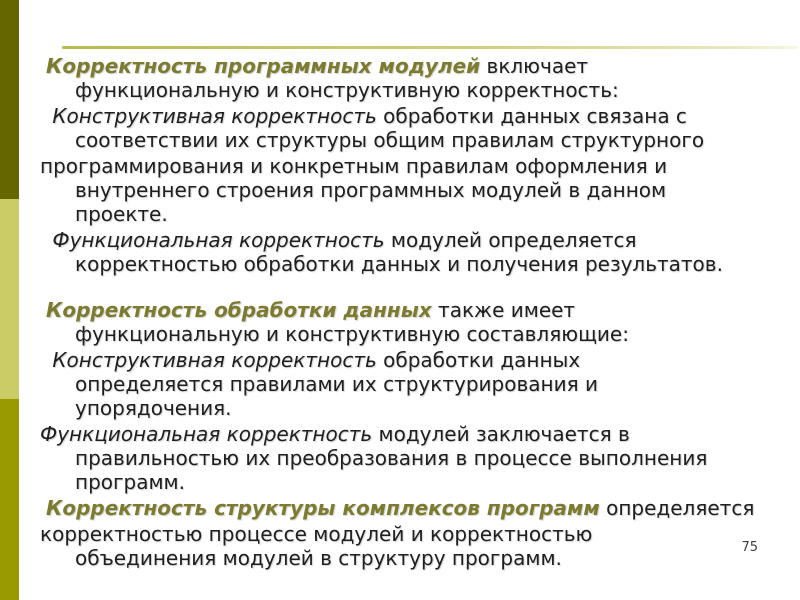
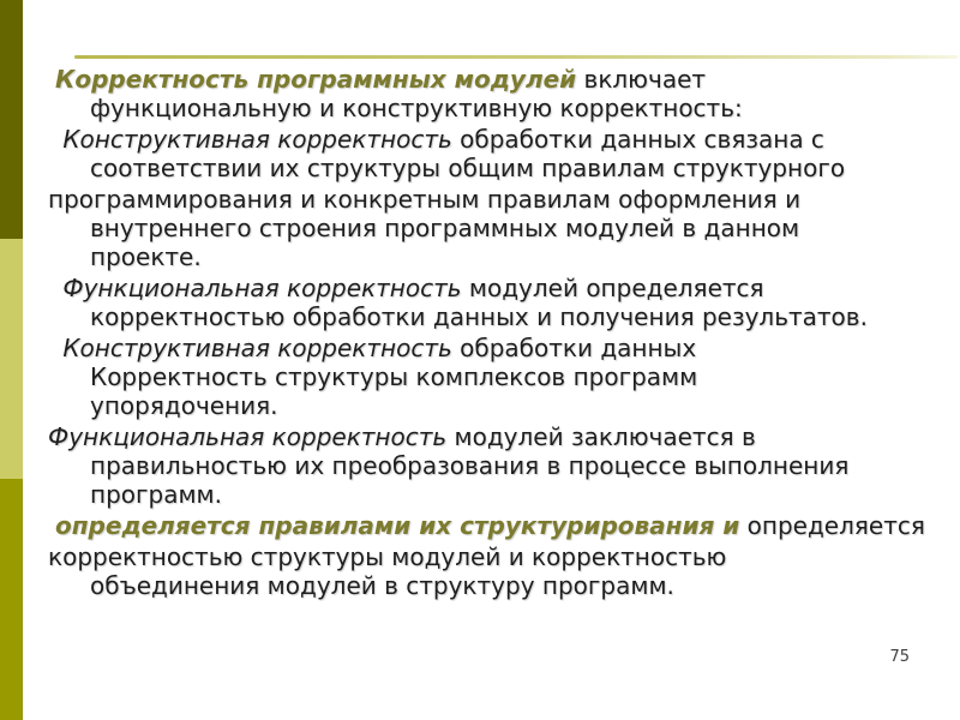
  Корректность программных модулей включает
  функциональную и конструктивную корректность:
  Конструктивная корректность обработки данных связана с
  соответствии их структуры общим правилам структурного
  программирования и конкретным правилам оформления и
  внутреннего строения программных модулей в данном
  проекте.
  Функциональная корректность модулей определяется
  корректностью обработки данных и получения результатов.
- Корректность обработки данных также имеет
- функциональную и конструктивную составляющие:
  Конструктивная корректность обработки данных
- определяется правилами их структурирования и
+ Корректность структуры комплексов программ
  упорядочения.
  Функциональная корректность модулей заключается в
  правильностью их преобразования в процессе выполнения
  программ.
- Корректность структуры комплексов программ определяется
+ определяется правилами их структурирования и определяется
- корректностью процессе модулей и корректностью
+ корректностью структуры модулей и корректностью
  объединения модулей в структуру программ.
  75
